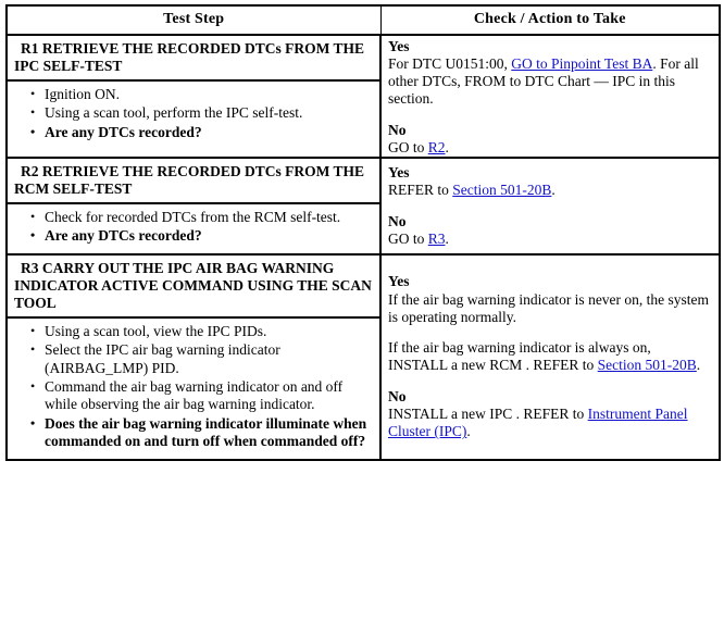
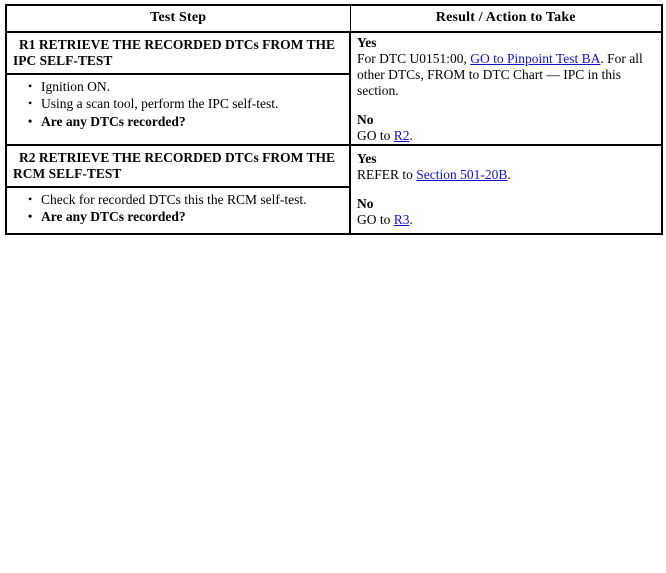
- Test Step	Check / Action to Take
+ Test Step	Result / Action to Take
  R1 RETRIEVE THE RECORDED DTCs FROM THE IPC SELF-TEST Ignition ON. Using a scan tool, perform the IPC self-test. Are any DTCs recorded?	Yes For DTC U0151:00, GO to Pinpoint Test BA. For all other DTCs, FROM to DTC Chart — IPC in this section. No GO to R2.
- R2 RETRIEVE THE RECORDED DTCs FROM THE RCM SELF-TEST Check for recorded DTCs from the RCM self-test. Are any DTCs recorded?	Yes REFER to Section 501-20B. No GO to R3.
+ R2 RETRIEVE THE RECORDED DTCs FROM THE RCM SELF-TEST Check for recorded DTCs this the RCM self-test. Are any DTCs recorded?	Yes REFER to Section 501-20B. No GO to R3.
- R3 CARRY OUT THE IPC AIR BAG WARNING INDICATOR ACTIVE COMMAND USING THE SCAN TOOL Using a scan tool, view the IPC PIDs. Select the IPC air bag warning indicator (AIRBAG_LMP) PID. Command the air bag warning indicator on and off while observing the air bag warning indicator. Does the air bag warning indicator illuminate when commanded on and turn off when commanded off?	Yes If the air bag warning indicator is never on, the system is operating normally. If the air bag warning indicator is always on, INSTALL a new RCM . REFER to Section 501-20B. No INSTALL a new IPC . REFER to Instrument Panel Cluster (IPC).
